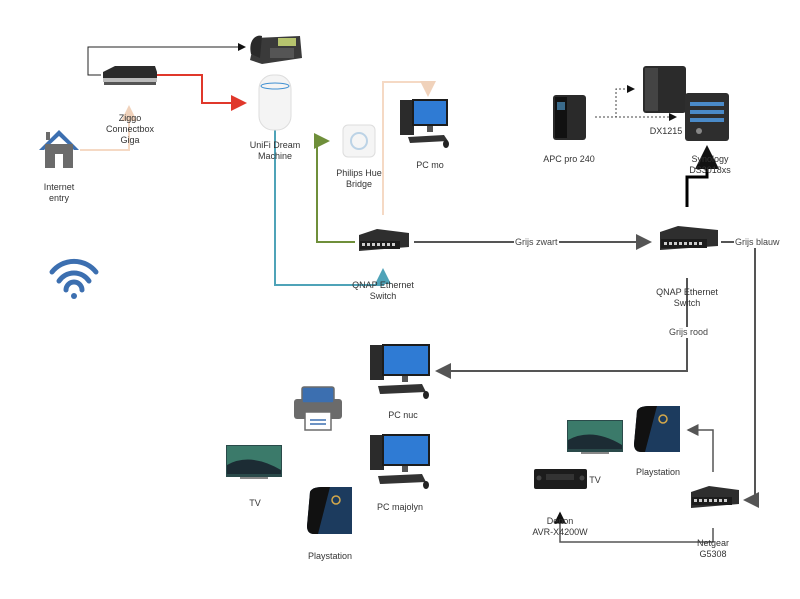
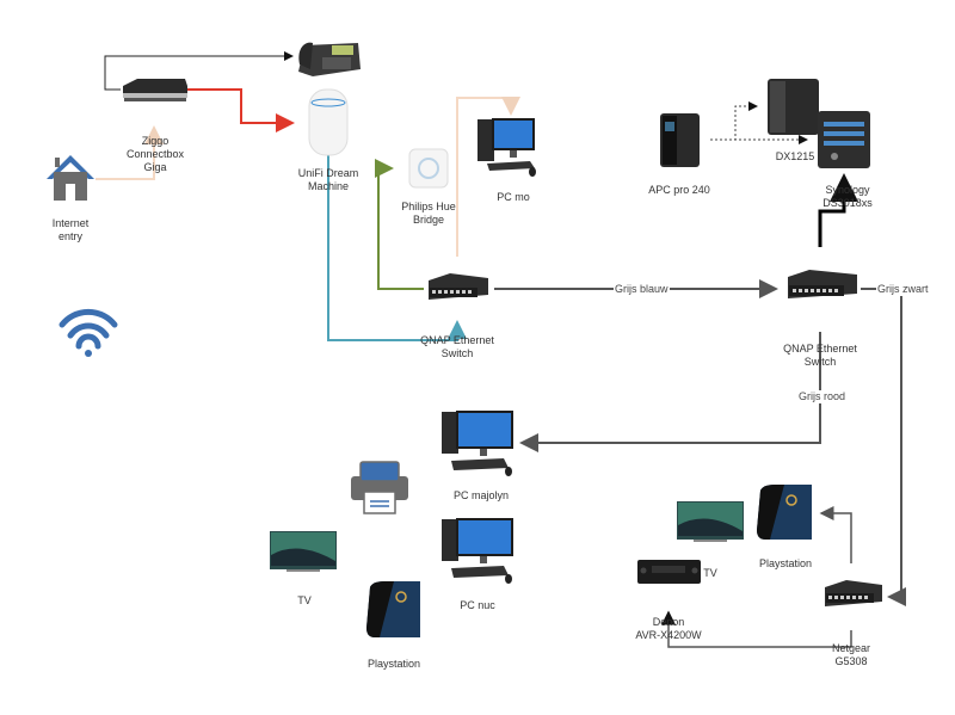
  Internet
  entry
  Ziggo
  Connectbox
  Giga
  UniFi Dream
  Machine
  Philips Hue
  Bridge
  PC mo
  APC pro 240
  DX1215
  Synology
  DS3018xs
  QNAP Ethernet
  Switch
  QNAP Ethernet
  Switch
- PC nuc
+ PC majolyn
  TV
- PC majolyn
+ PC nuc
  Playstation
  TV
  Playstation
  Denon
  AVR-X4200W
  Netgear
  G5308
- Grijs zwart
+ Grijs blauw
  Grijs rood
- Grijs blauw
+ Grijs zwart
